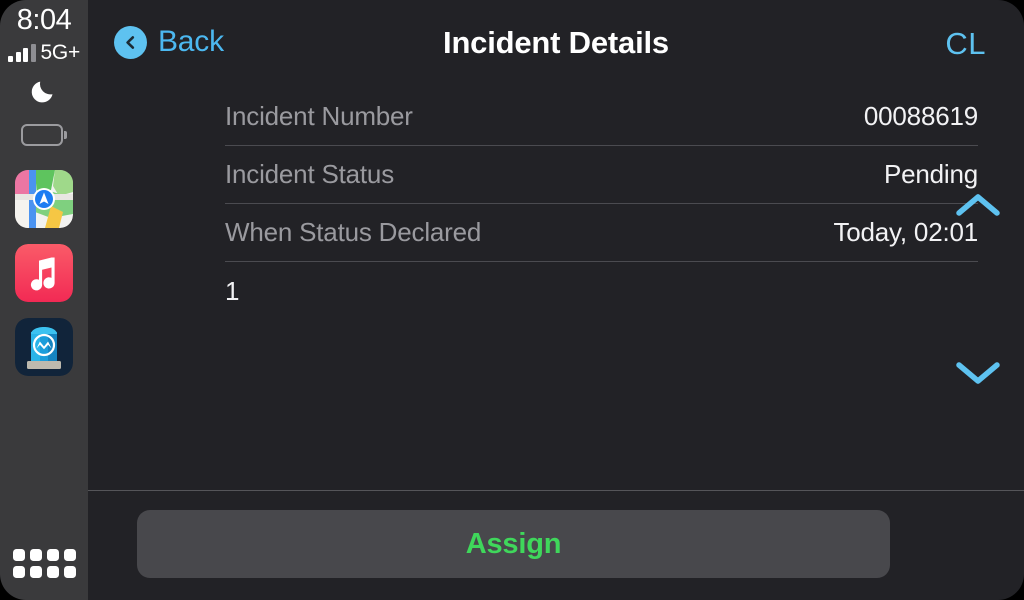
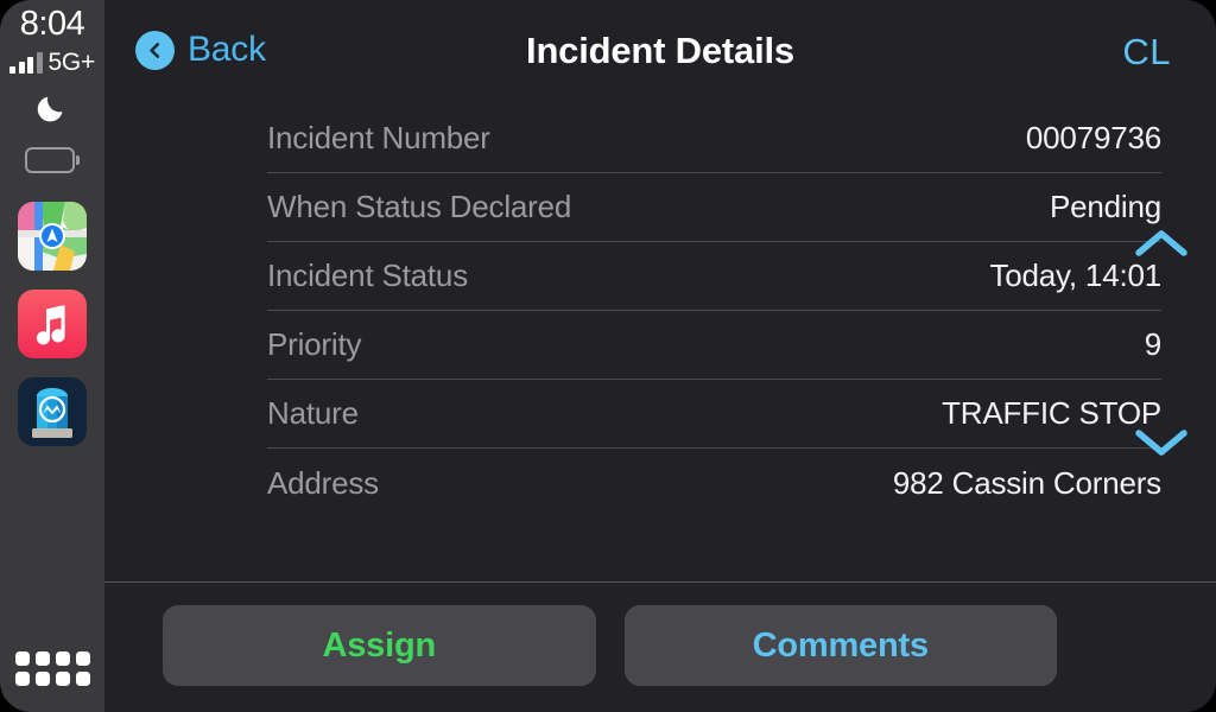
  8:04
  5G+
  Back
  Incident Details
  CL
  Incident Number
- 00088619
+ 00079736
- Incident Status
+ When Status Declared
  Pending
- When Status Declared
+ Incident Status
- Today, 02:01
+ Today, 14:01
+ Priority
- 1
+ 9
+ Nature
+ TRAFFIC STOP
+ Address
+ 982 Cassin Corners
  Assign
+ Comments
